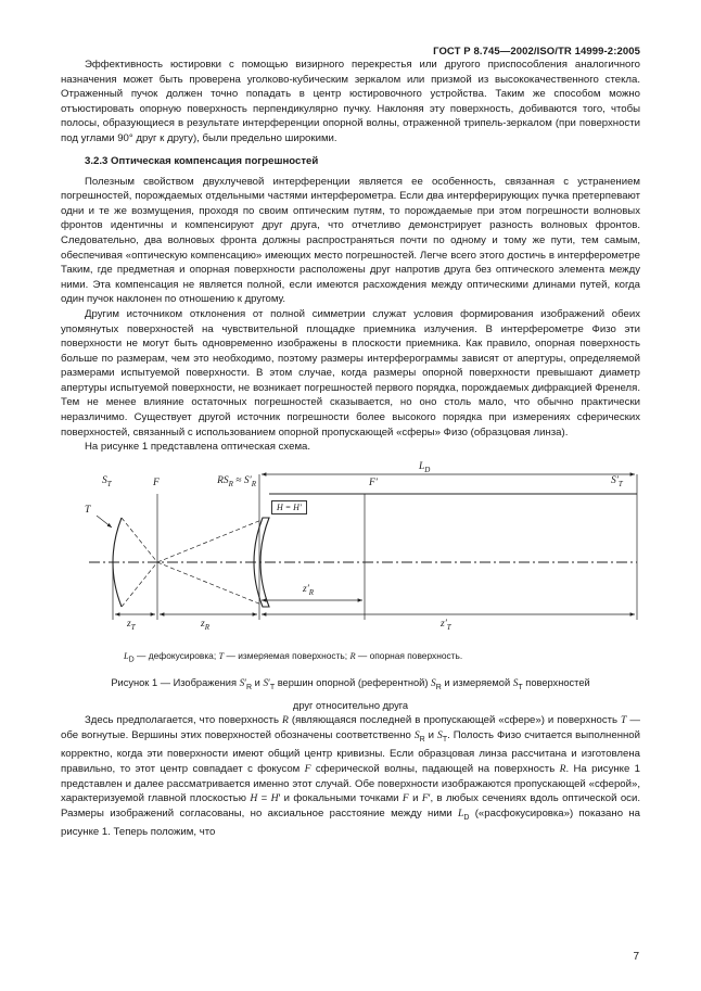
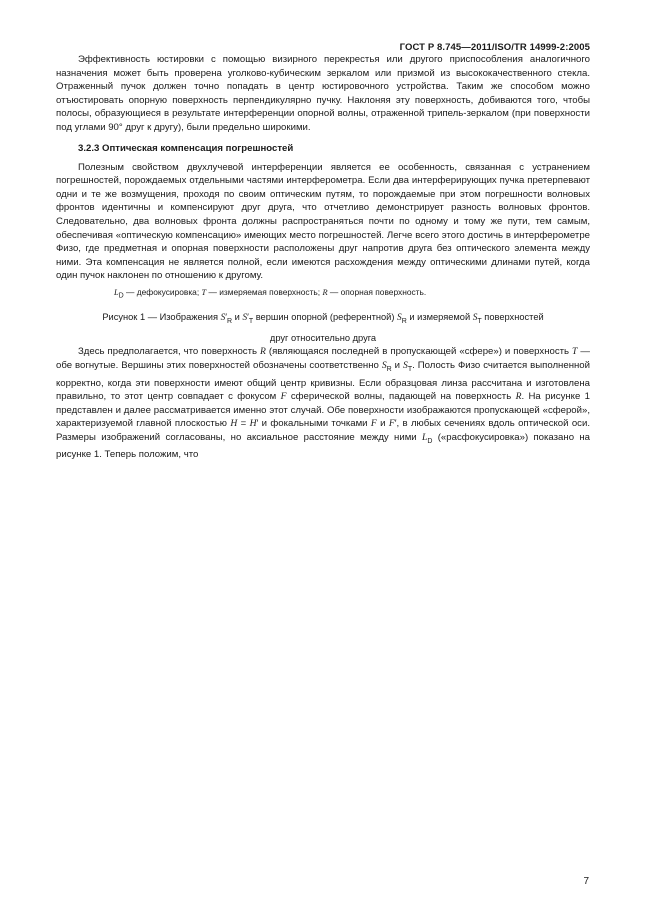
- ГОСТ Р 8.745—2002/ISO/TR 14999-2:2005
+ ГОСТ Р 8.745—2011/ISO/TR 14999-2:2005
  Эффективность юстировки с помощью визирного перекрестья или другого приспособления аналогичного назначения может быть проверена уголково-кубическим зеркалом или призмой из высококачественного стекла. Отраженный пучок должен точно попадать в центр юстировочного устройства. Таким же способом можно отъюстировать опорную поверхность перпендикулярно пучку. Наклоняя эту поверхность, добиваются того, чтобы полосы, образующиеся в результате интерференции опорной волны, отраженной трипель-зеркалом (при поверхности под углами 90° друг к другу), были предельно широкими.
  3.2.3 Оптическая компенсация погрешностей
- Полезным свойством двухлучевой интерференции является ее особенность, связанная с устранением погрешностей, порождаемых отдельными частями интерферометра. Если два интерферирующих пучка претерпевают одни и те же возмущения, проходя по своим оптическим путям, то порождаемые при этом погрешности волновых фронтов идентичны и компенсируют друг друга, что отчетливо демонстрирует разность волновых фронтов. Следовательно, два волновых фронта должны распространяться почти по одному и тому же пути, тем самым, обеспечивая «оптическую компенсацию» имеющих место погрешностей. Легче всего этого достичь в интерферометре Таким, где предметная и опорная поверхности расположены друг напротив друга без оптического элемента между ними. Эта компенсация не является полной, если имеются расхождения между оптическими длинами путей, когда один пучок наклонен по отношению к другому.
+ Полезным свойством двухлучевой интерференции является ее особенность, связанная с устранением погрешностей, порождаемых отдельными частями интерферометра. Если два интерферирующих пучка претерпевают одни и те же возмущения, проходя по своим оптическим путям, то порождаемые при этом погрешности волновых фронтов идентичны и компенсируют друг друга, что отчетливо демонстрирует разность волновых фронтов. Следовательно, два волновых фронта должны распространяться почти по одному и тому же пути, тем самым, обеспечивая «оптическую компенсацию» имеющих место погрешностей. Легче всего этого достичь в интерферометре Физо, где предметная и опорная поверхности расположены друг напротив друга без оптического элемента между ними. Эта компенсация не является полной, если имеются расхождения между оптическими длинами путей, когда один пучок наклонен по отношению к другому.
- Другим источником отклонения от полной симметрии служат условия формирования изображений обеих упомянутых поверхностей на чувствительной площадке приемника излучения. В интерферометре Физо эти поверхности не могут быть одновременно изображены в плоскости приемника. Как правило, опорная поверхность больше по размерам, чем это необходимо, поэтому размеры интерферограммы зависят от апертуры, определяемой размерами испытуемой поверхности. В этом случае, когда размеры опорной поверхности превышают диаметр апертуры испытуемой поверхности, не возникает погрешностей первого порядка, порождаемых дифракцией Френеля. Тем не менее влияние остаточных погрешностей сказывается, но оно столь мало, что обычно практически неразличимо. Существует другой источник погрешности более высокого порядка при измерениях сферических поверхностей, связанный с использованием опорной пропускающей «сферы» Физо (образцовая линза).
- На рисунке 1 представлена оптическая схема.
- ST
- F
- T
- RSR ≈ S′R
- H = H′
- F′
- LD
- S′T
- zT
- zR
- z′R
- z′T
  L — дефокусировка; T — измеряемая поверхность; R — опорная поверхность.
  Рисунок 1 — Изображения S′ и S′ вершин опорной (референтной) S и измеряемой S поверхностей
  друг относительно друга
  Здесь предполагается, что поверхность R (являющаяся последней в пропускающей «сфере») и поверхность T — обе вогнутые. Вершины этих поверхностей обозначены соответственно S и S . Полость Физо считается выполненной корректно, когда эти поверхности имеют общий центр кривизны. Если образцовая линза рассчитана и изготовлена правильно, то этот центр совпадает с фокусом F сферической волны, падающей на поверхность R. На рисунке 1 представлен и далее рассматривается именно этот случай. Обе поверхности изображаются пропускающей «сферой», характеризуемой главной плоскостью H = H′ и фокальными точками F и F′, в любых сечениях вдоль оптической оси. Размеры изображений согласованы, но аксиальное расстояние между ними L («расфокусировка») показано на рисунке 1. Теперь положим, что
  7
